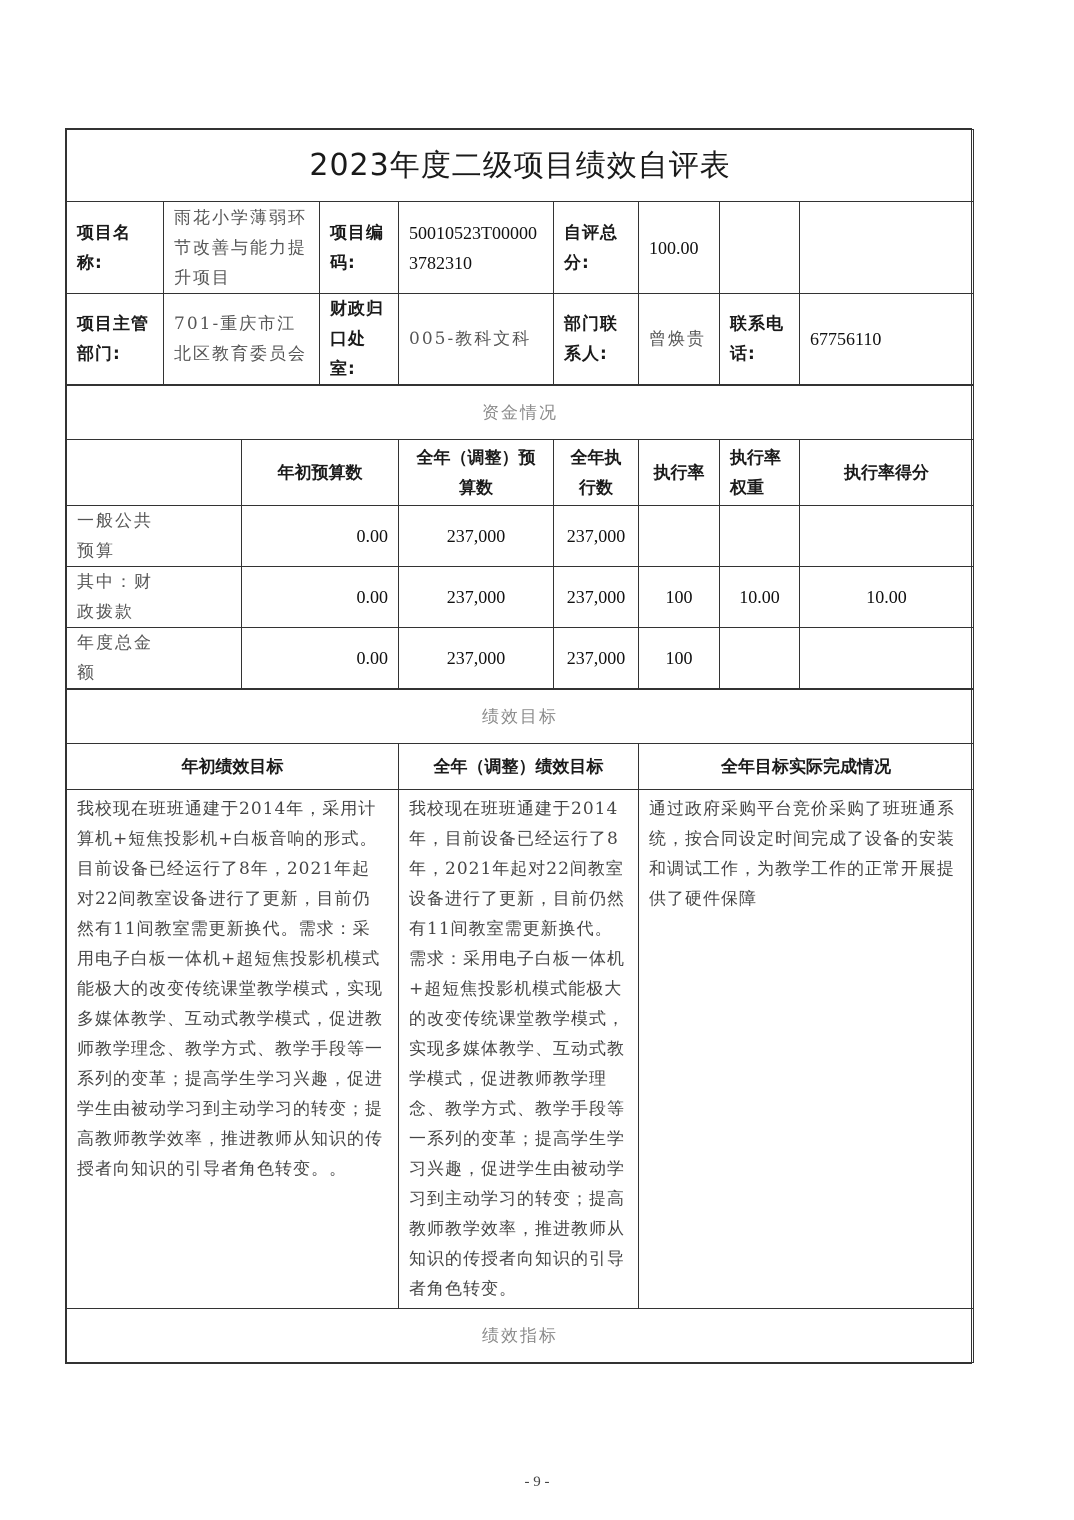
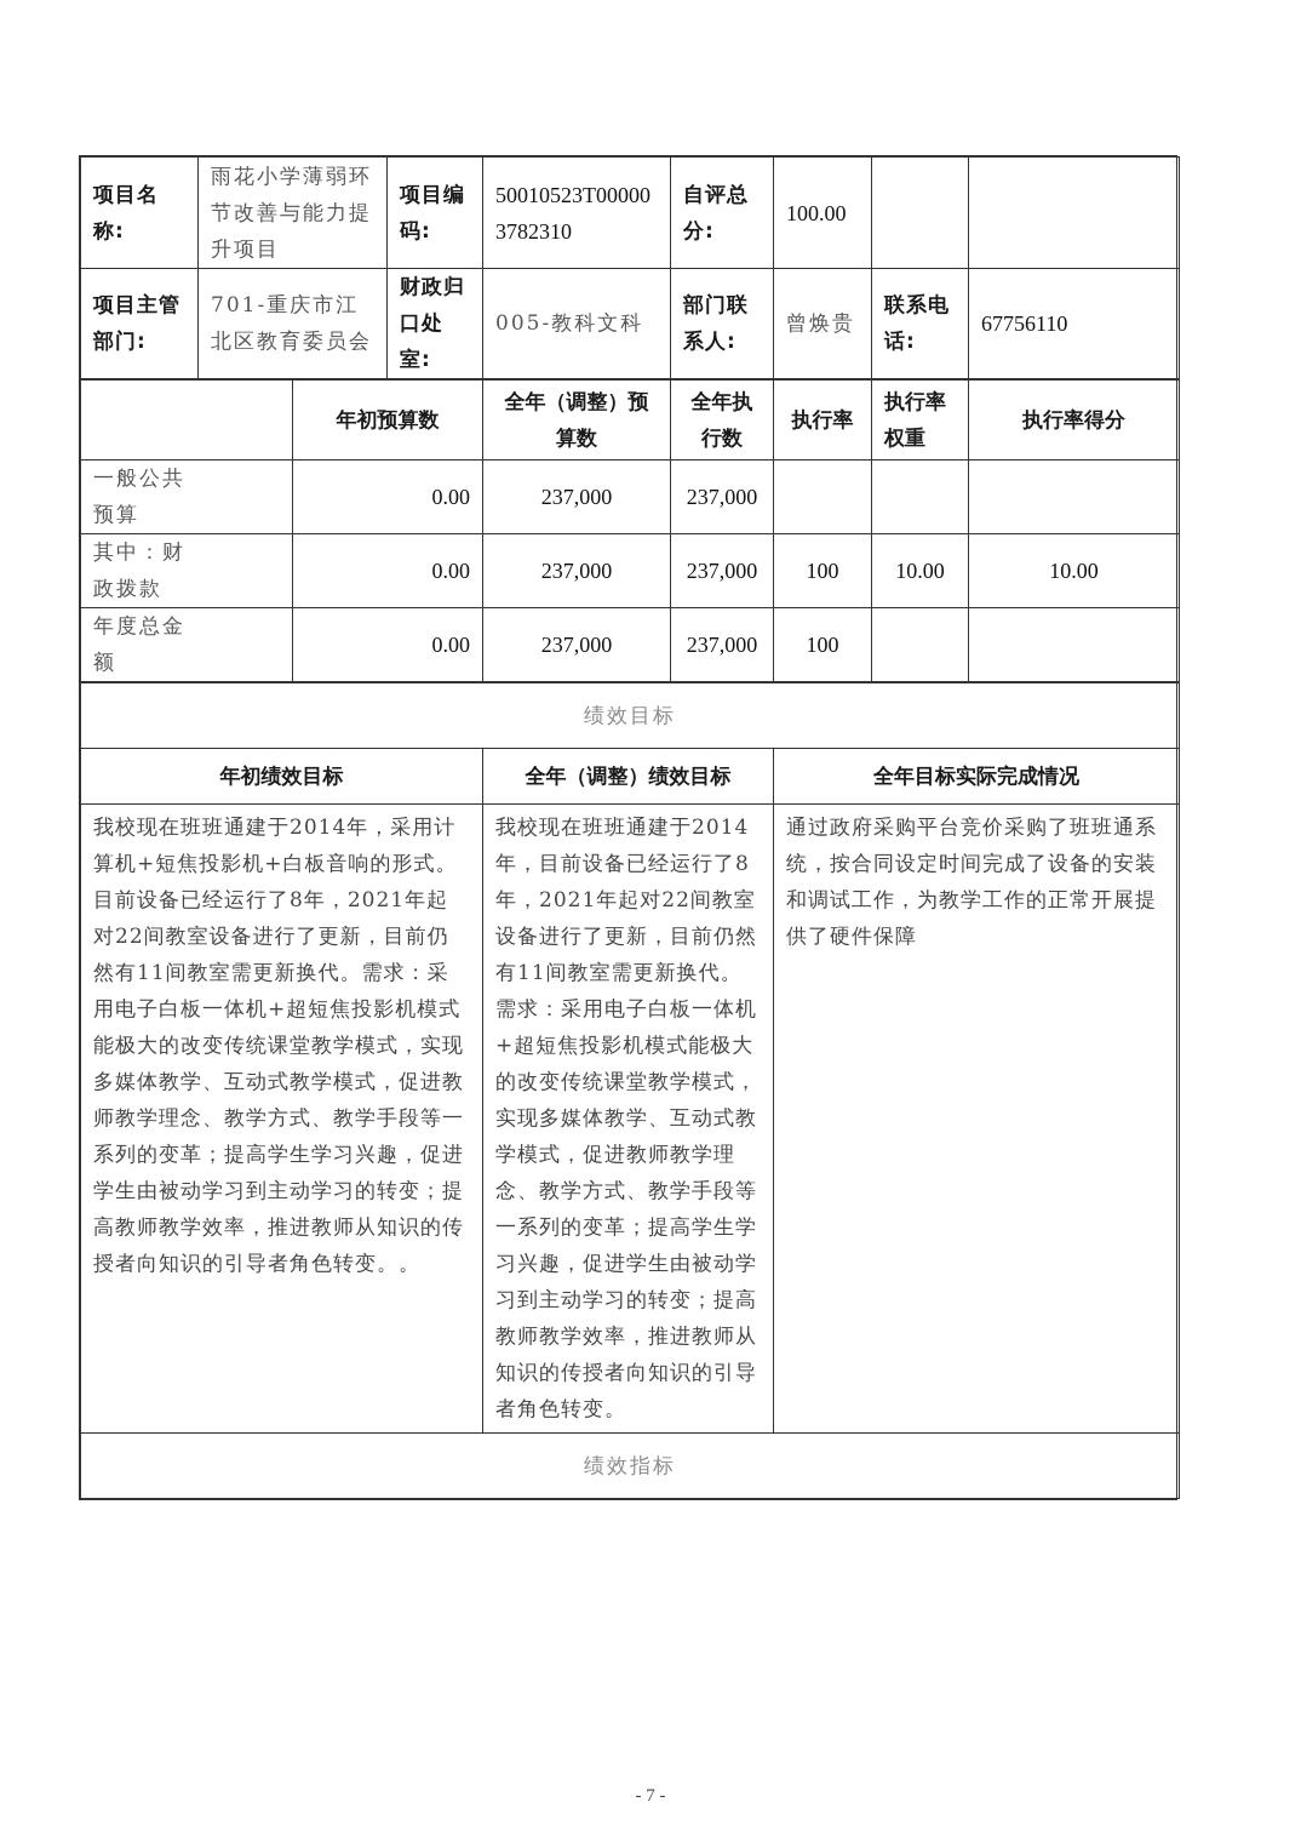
- 2023年度二级项目绩效自评表
  项目名称:	雨花小学薄弱环节改善与能力提升项目	项目编码:	50010523T000003782310	自评总分:	100.00
  项目主管部门:	701-重庆市江北区教育委员会	财政归口处室:	005-教科文科	部门联系人:	曾焕贵	联系电话:	67756110
- 资金情况
  	年初预算数	全年（调整）预算数	全年执行数	执行率	执行率权重	执行率得分
  一般公共预算	0.00	237,000	237,000
  其中：财政拨款	0.00	237,000	237,000	100	10.00	10.00
  年度总金额	0.00	237,000	237,000	100
  绩效目标
  年初绩效目标	全年（调整）绩效目标	全年目标实际完成情况
  我校现在班班通建于2014年，采用计算机+短焦投影机+白板音响的形式。目前设备已经运行了8年，2021年起对22间教室设备进行了更新，目前仍然有11间教室需更新换代。需求：采用电子白板一体机+超短焦投影机模式能极大的改变传统课堂教学模式，实现多媒体教学、互动式教学模式，促进教师教学理念、教学方式、教学手段等一系列的变革；提高学生学习兴趣，促进学生由被动学习到主动学习的转变；提高教师教学效率，推进教师从知识的传授者向知识的引导者角色转变。。	我校现在班班通建于2014年，目前设备已经运行了8年，2021年起对22间教室设备进行了更新，目前仍然有11间教室需更新换代。需求：采用电子白板一体机+超短焦投影机模式能极大的改变传统课堂教学模式，实现多媒体教学、互动式教学模式，促进教师教学理念、教学方式、教学手段等一系列的变革；提高学生学习兴趣，促进学生由被动学习到主动学习的转变；提高教师教学效率，推进教师从知识的传授者向知识的引导者角色转变。	通过政府采购平台竞价采购了班班通系统，按合同设定时间完成了设备的安装和调试工作，为教学工作的正常开展提供了硬件保障
  绩效指标
- - 9 -
+ - 7 -
